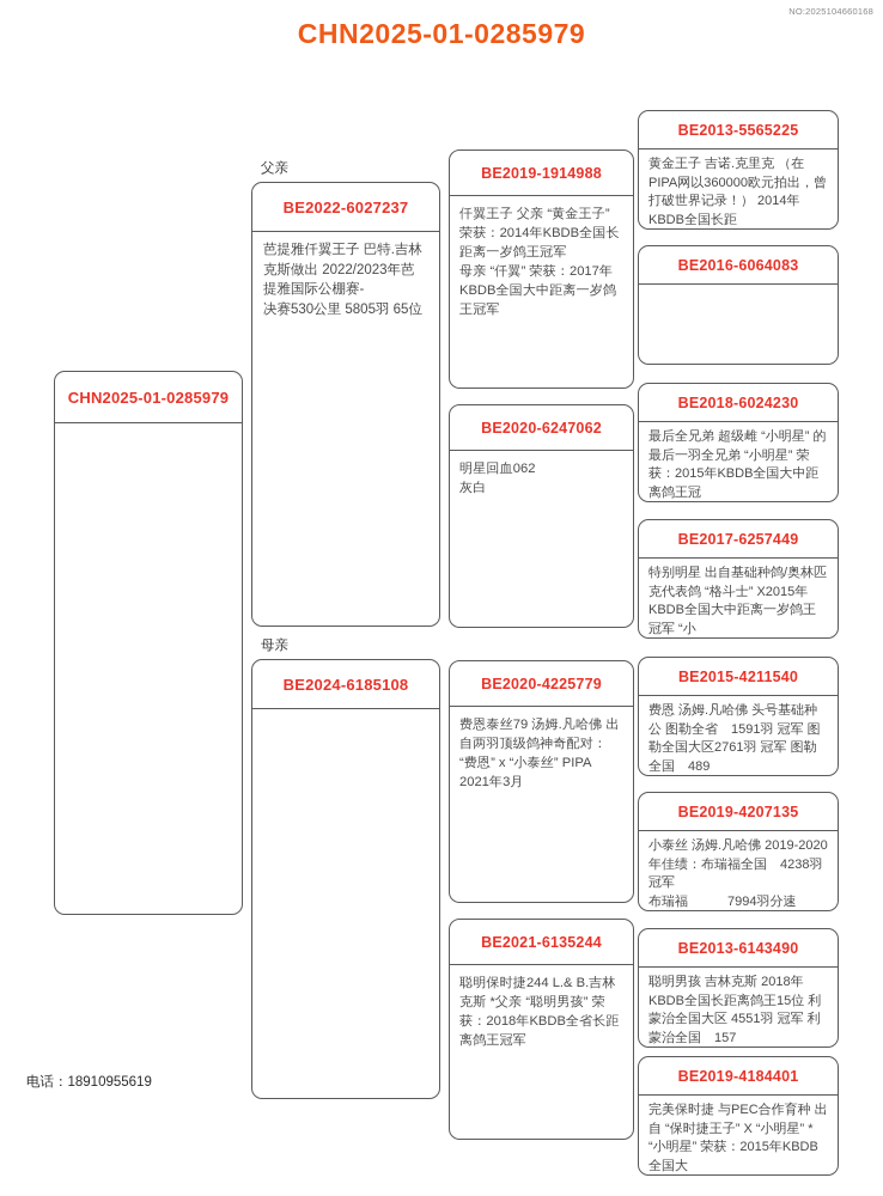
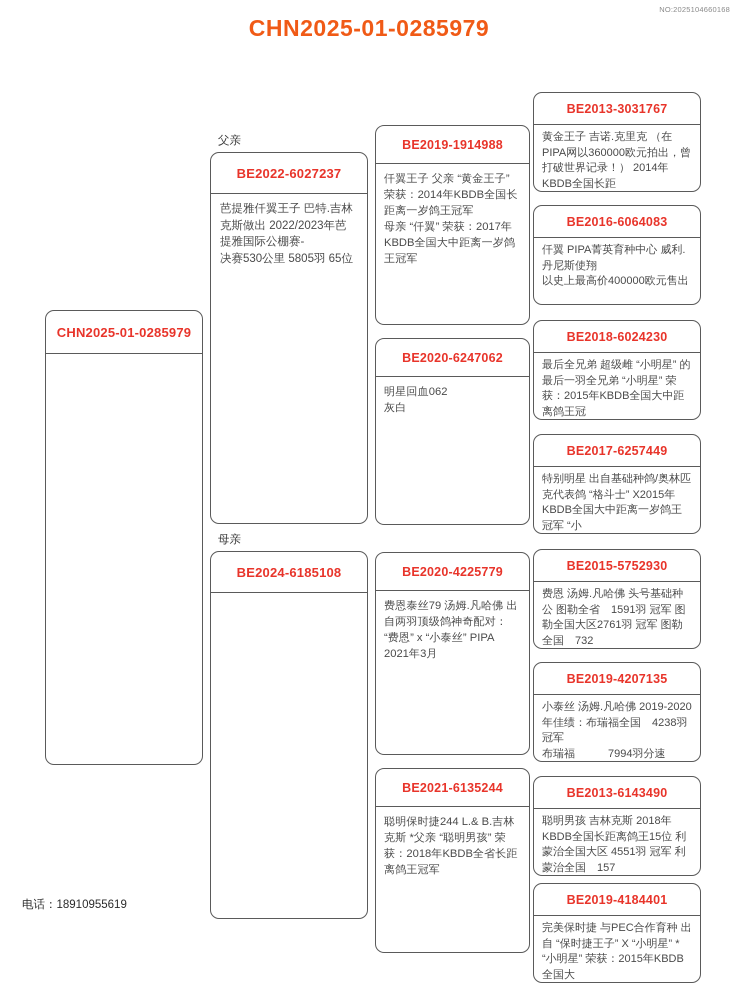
  NO:2025104660168
  CHN2025-01-0285979
  CHN2025-01-0285979
  父亲
  BE2022-6027237
  芭提雅仟翼王子 巴特.吉林克斯做出 2022/2023年芭提雅国际公棚赛-
  决赛530公里 5805羽 65位
  母亲
  BE2024-6185108
  BE2019-1914988
  仟翼王子 父亲 “黄金王子” 荣获：2014年KBDB全国长距离一岁鸽王冠军
  母亲 “仟翼” 荣获：2017年KBDB全国大中距离一岁鸽王冠军
  BE2020-6247062
  明星回血062
  灰白
  BE2020-4225779
  费恩泰丝79 汤姆.凡哈佛 出自两羽顶级鸽神奇配对： “费恩” x “小泰丝” PIPA 2021年3月
  BE2021-6135244
  聪明保时捷244 L.& B.吉林克斯 *父亲 “聪明男孩” 荣获：2018年KBDB全省长距离鸽王冠军
- BE2013-5565225
+ BE2013-3031767
  黄金王子 吉诺.克里克 （在PIPA网以360000欧元拍出，曾打破世界记录！） 2014年KBDB全国长距
  BE2016-6064083
+ 仟翼 PIPA菁英育种中心 威利.丹尼斯使翔
+ 以史上最高价400000欧元售出
  BE2018-6024230
  最后全兄弟 超级雌 “小明星” 的最后一羽全兄弟 “小明星” 荣获：2015年KBDB全国大中距离鸽王冠
  BE2017-6257449
  特别明星 出自基础种鸽/奥林匹克代表鸽 “格斗士” X2015年KBDB全国大中距离一岁鸽王冠军 “小
- BE2015-4211540
+ BE2015-5752930
- 费恩 汤姆.凡哈佛 头号基础种公 图勒全省 1591羽 冠军 图勒全国大区2761羽 冠军 图勒全国 489
+ 费恩 汤姆.凡哈佛 头号基础种公 图勒全省 1591羽 冠军 图勒全国大区2761羽 冠军 图勒全国 732
  BE2019-4207135
  小泰丝 汤姆.凡哈佛 2019-2020年佳绩：布瑞福全国 4238羽 冠军
  布瑞福 7994羽分速
  BE2013-6143490
  聪明男孩 吉林克斯 2018年KBDB全国长距离鸽王15位 利蒙治全国大区 4551羽 冠军 利蒙治全国 157
  BE2019-4184401
  完美保时捷 与PEC合作育种 出自 “保时捷王子” X “小明星” * “小明星” 荣获：2015年KBDB全国大
  电话：18910955619
